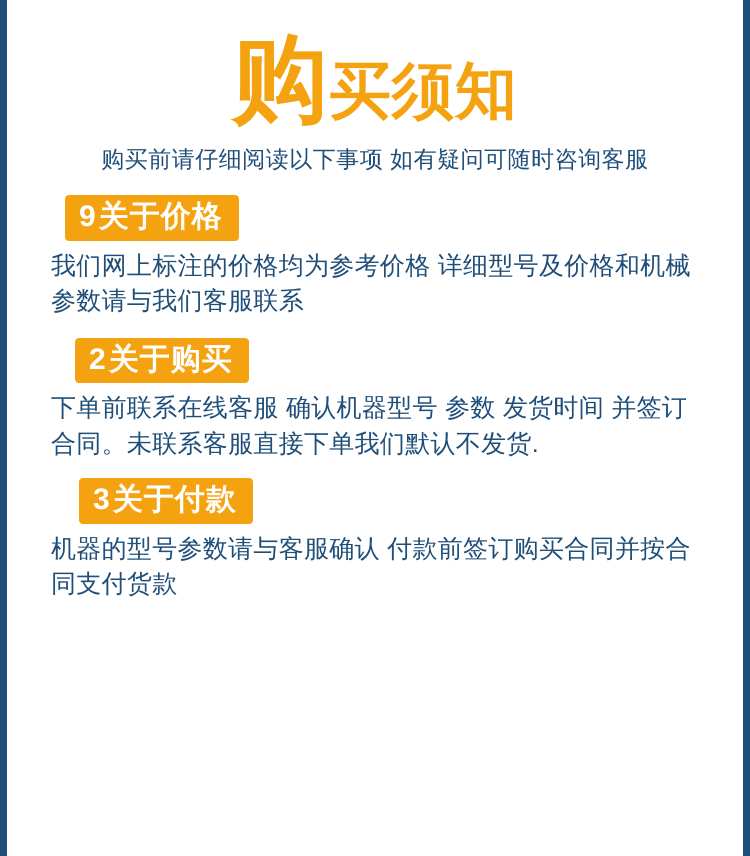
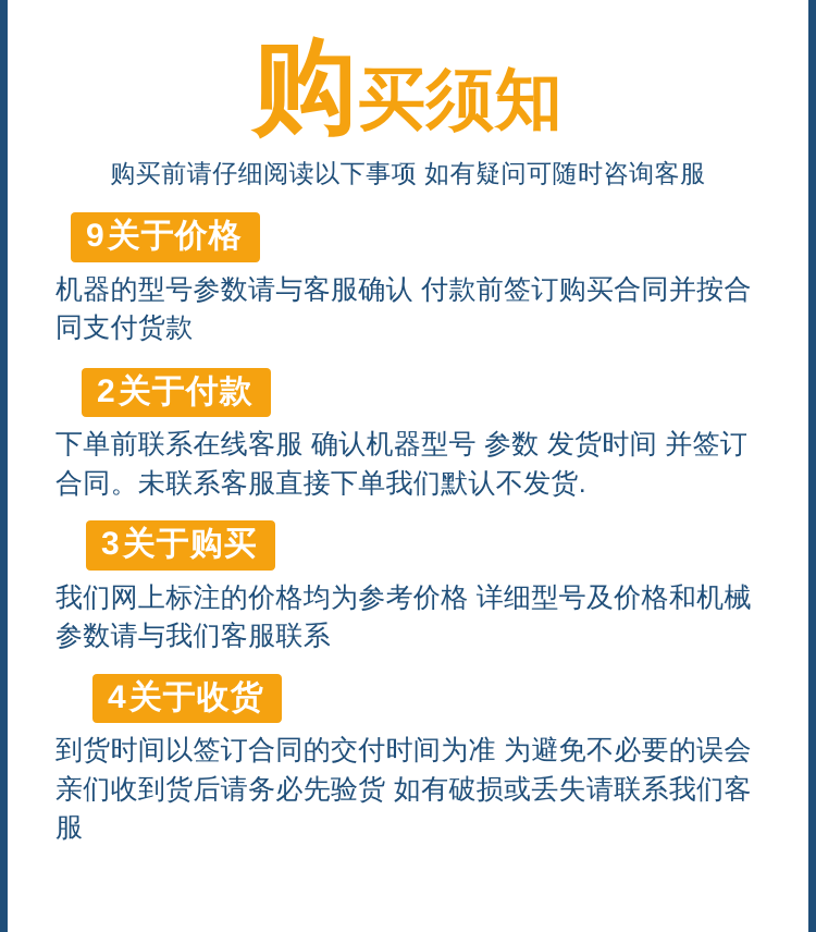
  购买须知
  购买前请仔细阅读以下事项 如有疑问可随时咨询客服
  9关于价格
- 我们网上标注的价格均为参考价格 详细型号及价格和机械参数请与我们客服联系
+ 机器的型号参数请与客服确认 付款前签订购买合同并按合同支付货款
- 2关于购买
+ 2关于付款
  下单前联系在线客服 确认机器型号 参数 发货时间 并签订合同。未联系客服直接下单我们默认不发货.
- 3关于付款
+ 3关于购买
- 机器的型号参数请与客服确认 付款前签订购买合同并按合同支付货款
+ 我们网上标注的价格均为参考价格 详细型号及价格和机械参数请与我们客服联系
+ 4关于收货
+ 到货时间以签订合同的交付时间为准 为避免不必要的误会 亲们收到货后请务必先验货 如有破损或丢失请联系我们客服
